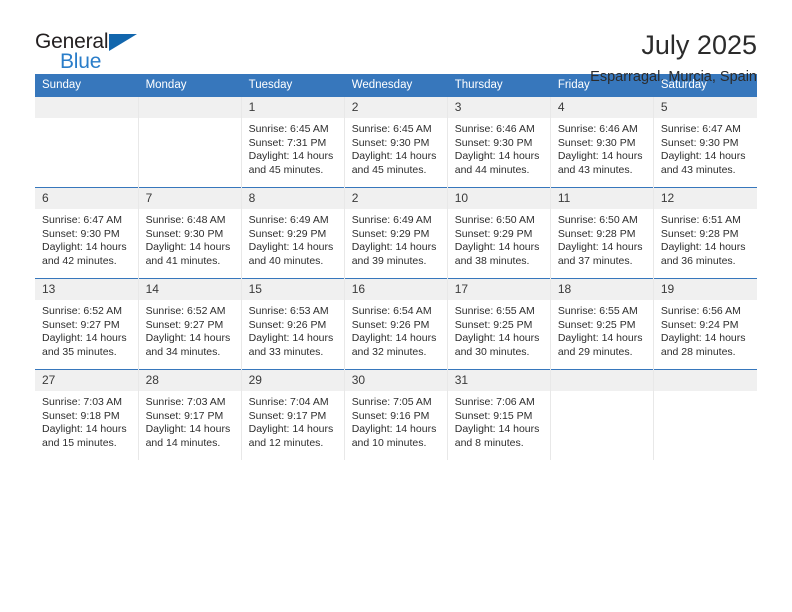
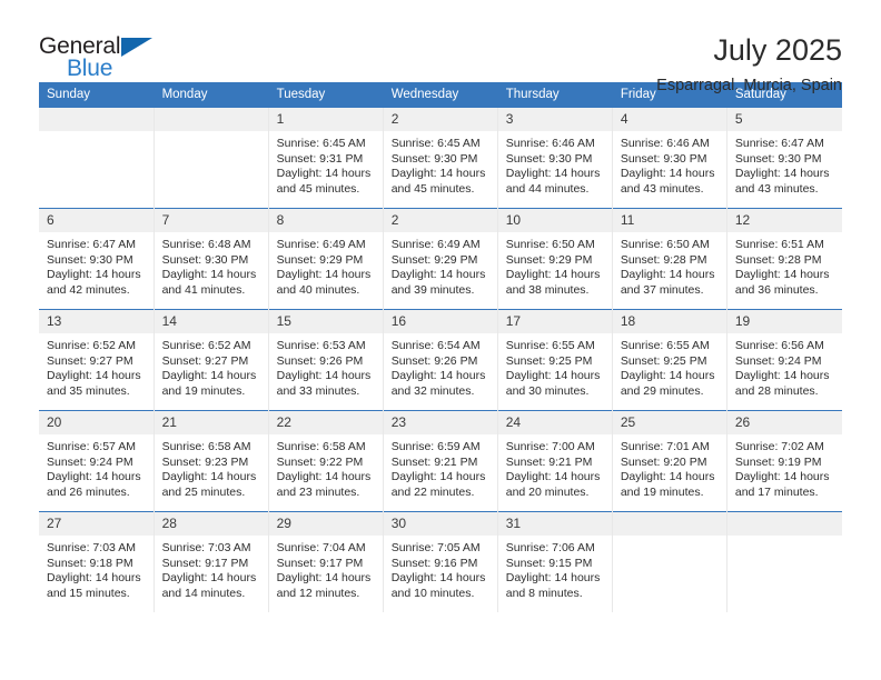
  General
  Blue
  July 2025
  Esparragal, Murcia, Spain
  Sunday	Monday	Tuesday	Wednesday	Thursday	Friday	Saturday
- 		1Sunrise: 6:45 AMSunset: 7:31 PMDaylight: 14 hours and 45 minutes.	2Sunrise: 6:45 AMSunset: 9:30 PMDaylight: 14 hours and 45 minutes.	3Sunrise: 6:46 AMSunset: 9:30 PMDaylight: 14 hours and 44 minutes.	4Sunrise: 6:46 AMSunset: 9:30 PMDaylight: 14 hours and 43 minutes.	5Sunrise: 6:47 AMSunset: 9:30 PMDaylight: 14 hours and 43 minutes.
+ 		1Sunrise: 6:45 AMSunset: 9:31 PMDaylight: 14 hours and 45 minutes.	2Sunrise: 6:45 AMSunset: 9:30 PMDaylight: 14 hours and 45 minutes.	3Sunrise: 6:46 AMSunset: 9:30 PMDaylight: 14 hours and 44 minutes.	4Sunrise: 6:46 AMSunset: 9:30 PMDaylight: 14 hours and 43 minutes.	5Sunrise: 6:47 AMSunset: 9:30 PMDaylight: 14 hours and 43 minutes.
  6Sunrise: 6:47 AMSunset: 9:30 PMDaylight: 14 hours and 42 minutes.	7Sunrise: 6:48 AMSunset: 9:30 PMDaylight: 14 hours and 41 minutes.	8Sunrise: 6:49 AMSunset: 9:29 PMDaylight: 14 hours and 40 minutes.	2Sunrise: 6:49 AMSunset: 9:29 PMDaylight: 14 hours and 39 minutes.	10Sunrise: 6:50 AMSunset: 9:29 PMDaylight: 14 hours and 38 minutes.	11Sunrise: 6:50 AMSunset: 9:28 PMDaylight: 14 hours and 37 minutes.	12Sunrise: 6:51 AMSunset: 9:28 PMDaylight: 14 hours and 36 minutes.
- 13Sunrise: 6:52 AMSunset: 9:27 PMDaylight: 14 hours and 35 minutes.	14Sunrise: 6:52 AMSunset: 9:27 PMDaylight: 14 hours and 34 minutes.	15Sunrise: 6:53 AMSunset: 9:26 PMDaylight: 14 hours and 33 minutes.	16Sunrise: 6:54 AMSunset: 9:26 PMDaylight: 14 hours and 32 minutes.	17Sunrise: 6:55 AMSunset: 9:25 PMDaylight: 14 hours and 30 minutes.	18Sunrise: 6:55 AMSunset: 9:25 PMDaylight: 14 hours and 29 minutes.	19Sunrise: 6:56 AMSunset: 9:24 PMDaylight: 14 hours and 28 minutes.
+ 13Sunrise: 6:52 AMSunset: 9:27 PMDaylight: 14 hours and 35 minutes.	14Sunrise: 6:52 AMSunset: 9:27 PMDaylight: 14 hours and 19 minutes.	15Sunrise: 6:53 AMSunset: 9:26 PMDaylight: 14 hours and 33 minutes.	16Sunrise: 6:54 AMSunset: 9:26 PMDaylight: 14 hours and 32 minutes.	17Sunrise: 6:55 AMSunset: 9:25 PMDaylight: 14 hours and 30 minutes.	18Sunrise: 6:55 AMSunset: 9:25 PMDaylight: 14 hours and 29 minutes.	19Sunrise: 6:56 AMSunset: 9:24 PMDaylight: 14 hours and 28 minutes.
+ 20Sunrise: 6:57 AMSunset: 9:24 PMDaylight: 14 hours and 26 minutes.	21Sunrise: 6:58 AMSunset: 9:23 PMDaylight: 14 hours and 25 minutes.	22Sunrise: 6:58 AMSunset: 9:22 PMDaylight: 14 hours and 23 minutes.	23Sunrise: 6:59 AMSunset: 9:21 PMDaylight: 14 hours and 22 minutes.	24Sunrise: 7:00 AMSunset: 9:21 PMDaylight: 14 hours and 20 minutes.	25Sunrise: 7:01 AMSunset: 9:20 PMDaylight: 14 hours and 19 minutes.	26Sunrise: 7:02 AMSunset: 9:19 PMDaylight: 14 hours and 17 minutes.
  27Sunrise: 7:03 AMSunset: 9:18 PMDaylight: 14 hours and 15 minutes.	28Sunrise: 7:03 AMSunset: 9:17 PMDaylight: 14 hours and 14 minutes.	29Sunrise: 7:04 AMSunset: 9:17 PMDaylight: 14 hours and 12 minutes.	30Sunrise: 7:05 AMSunset: 9:16 PMDaylight: 14 hours and 10 minutes.	31Sunrise: 7:06 AMSunset: 9:15 PMDaylight: 14 hours and 8 minutes.
